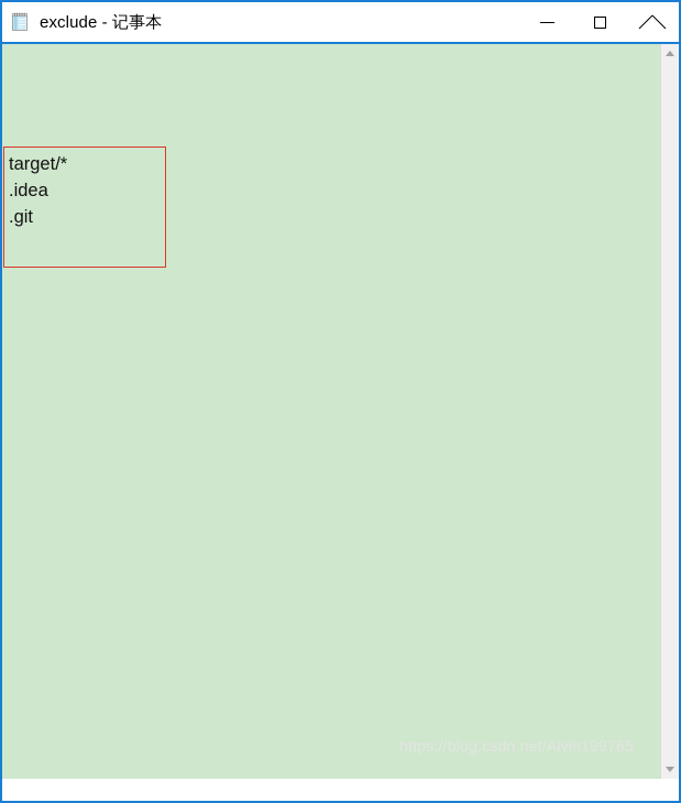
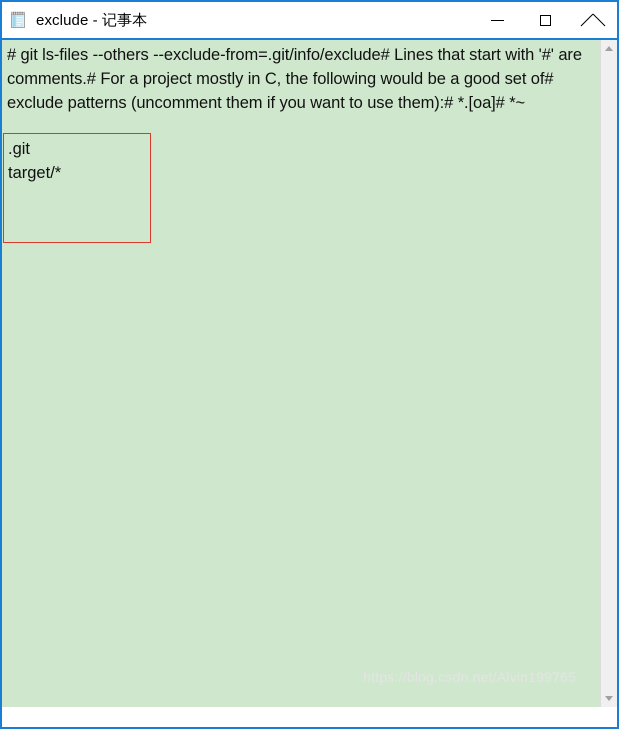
  exclude - 记事本
+ # git ls-files --others --exclude-from=.git/info/exclude# Lines that start with '#' are comments.# For a project mostly in C, the following would be a good set of# exclude patterns (uncomment them if you want to use them):# *.[oa]# *~
- target/*
+ .git
- .idea
- .git
+ target/*
